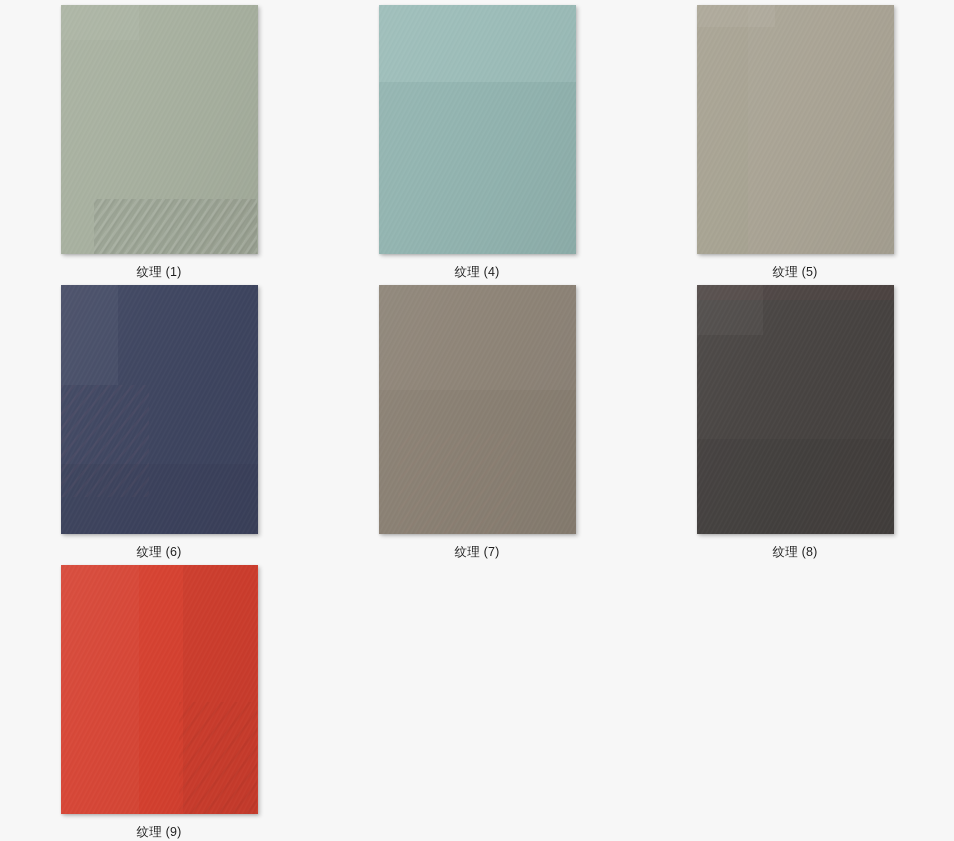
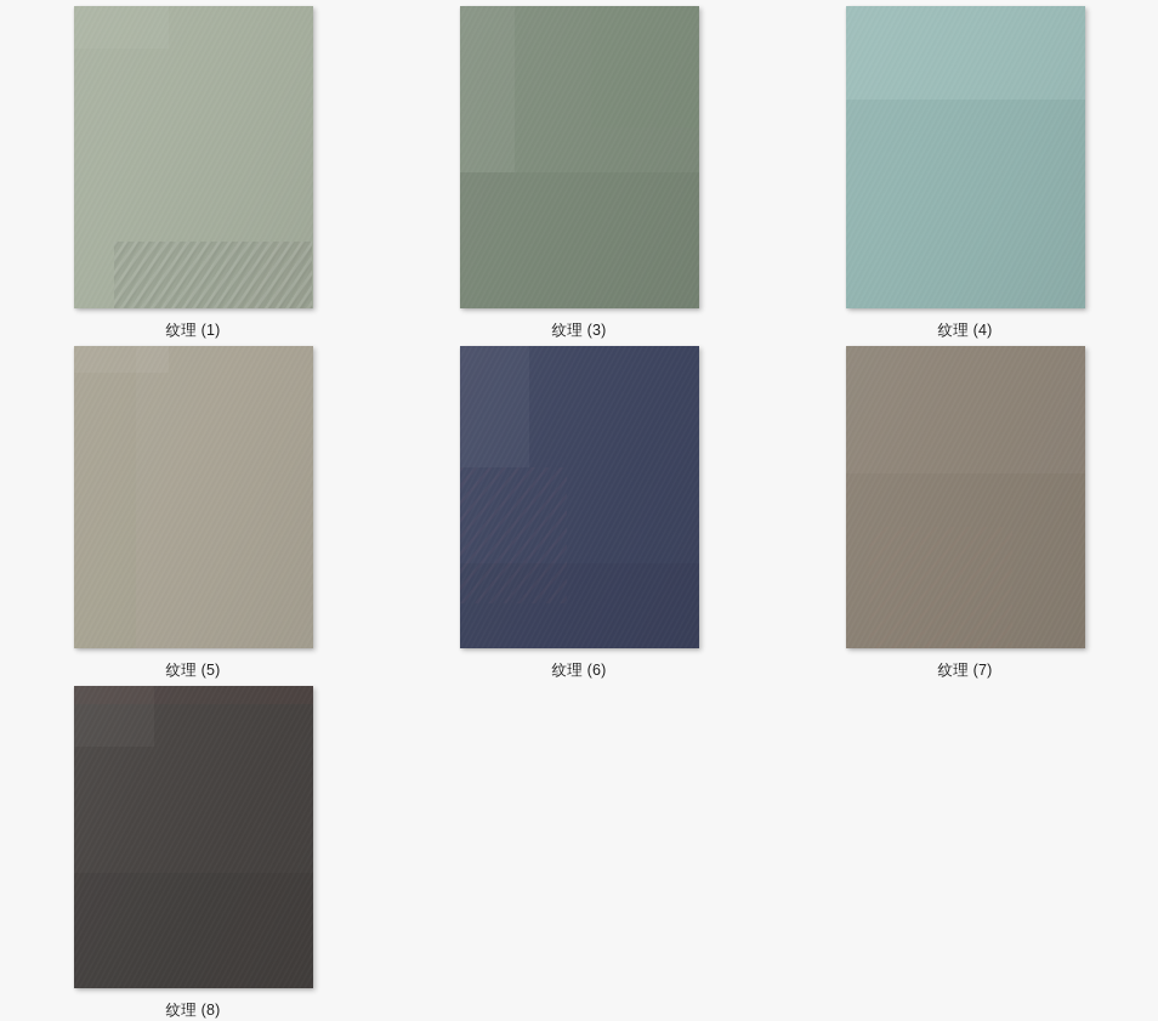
  纹理 (1)
+ 纹理 (3)
  纹理 (4)
  纹理 (5)
  纹理 (6)
  纹理 (7)
  纹理 (8)
- 纹理 (9)
